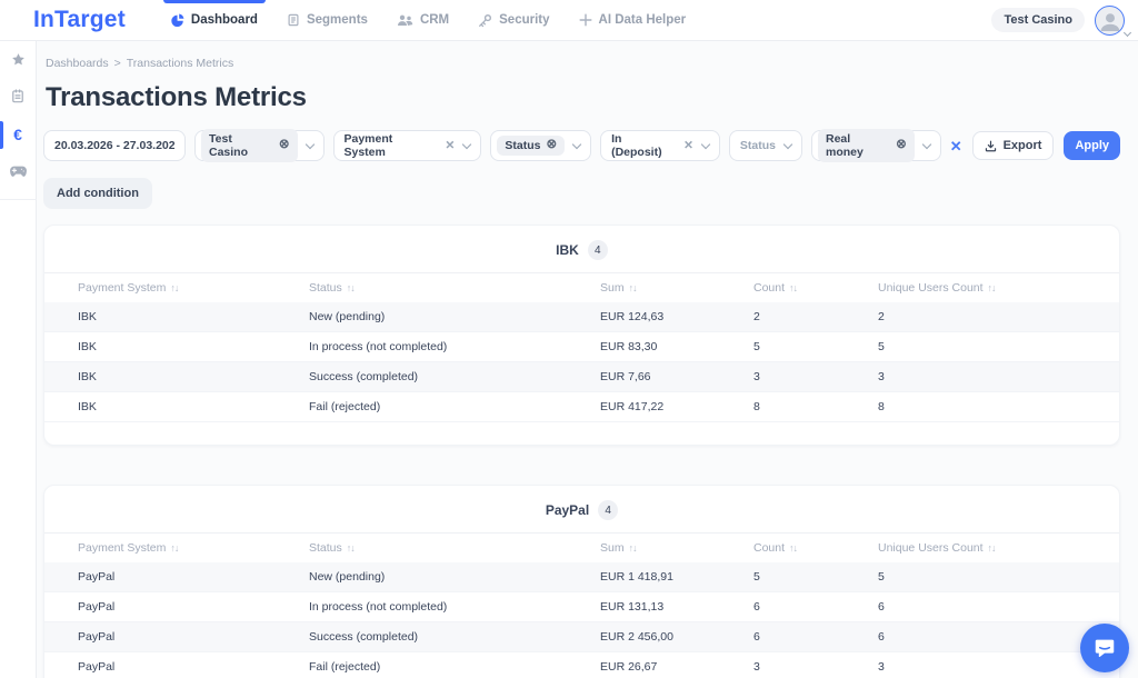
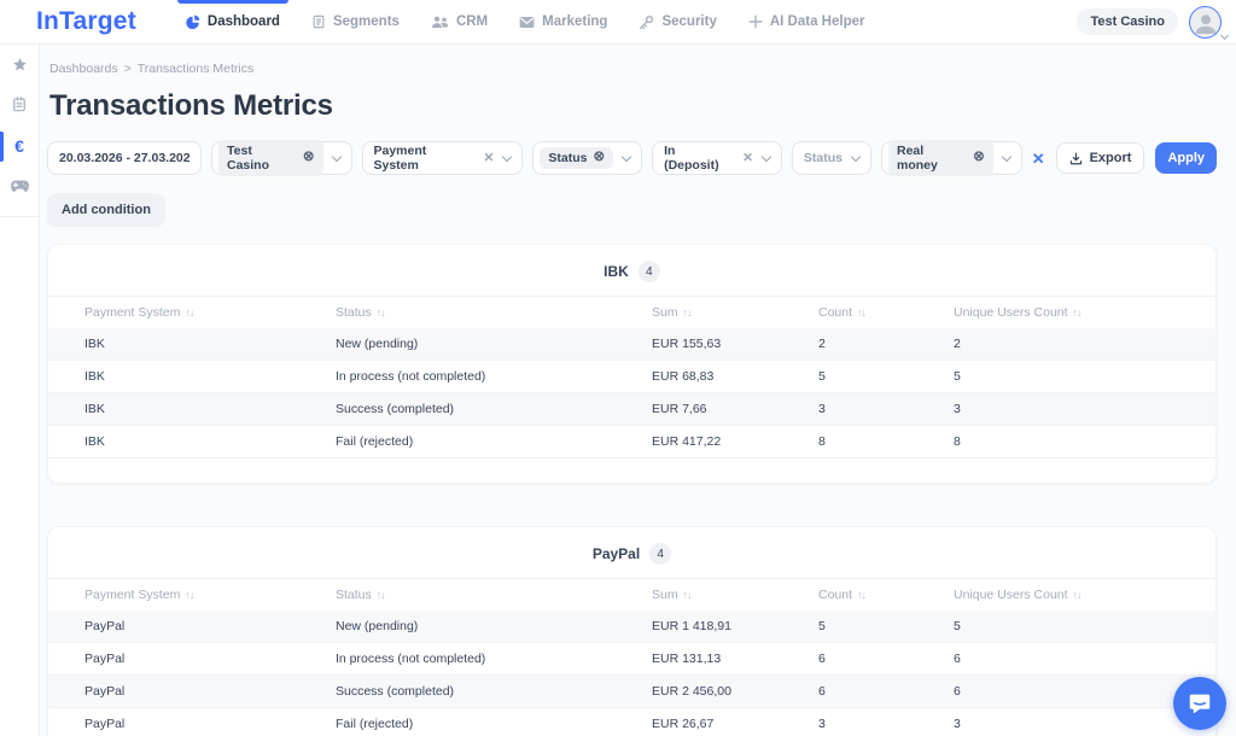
  InTarget
  Dashboard
  Segments
  CRM
+ Marketing
  Security
  AI Data Helper
  Test Casino
  €
  Dashboards
  >
  Transactions Metrics
  Transactions Metrics
  20.03.2026 - 27.03.202
  Test Casino
  ⊗
  Payment System
  ✕
  Status
  ⊗
  In (Deposit)
  ✕
  Status
  Real money
  ⊗
  ✕
  Export
  Apply
  Add condition
  IBK
  4
  Payment System ↑↓	Status ↑↓	Sum ↑↓	Count ↑↓	Unique Users Count ↑↓
- IBK	New (pending)	EUR 124,63	2	2
+ IBK	New (pending)	EUR 155,63	2	2
- IBK	In process (not completed)	EUR 83,30	5	5
+ IBK	In process (not completed)	EUR 68,83	5	5
  IBK	Success (completed)	EUR 7,66	3	3
  IBK	Fail (rejected)	EUR 417,22	8	8
  PayPal
  4
  Payment System ↑↓	Status ↑↓	Sum ↑↓	Count ↑↓	Unique Users Count ↑↓
  PayPal	New (pending)	EUR 1 418,91	5	5
  PayPal	In process (not completed)	EUR 131,13	6	6
  PayPal	Success (completed)	EUR 2 456,00	6	6
  PayPal	Fail (rejected)	EUR 26,67	3	3
